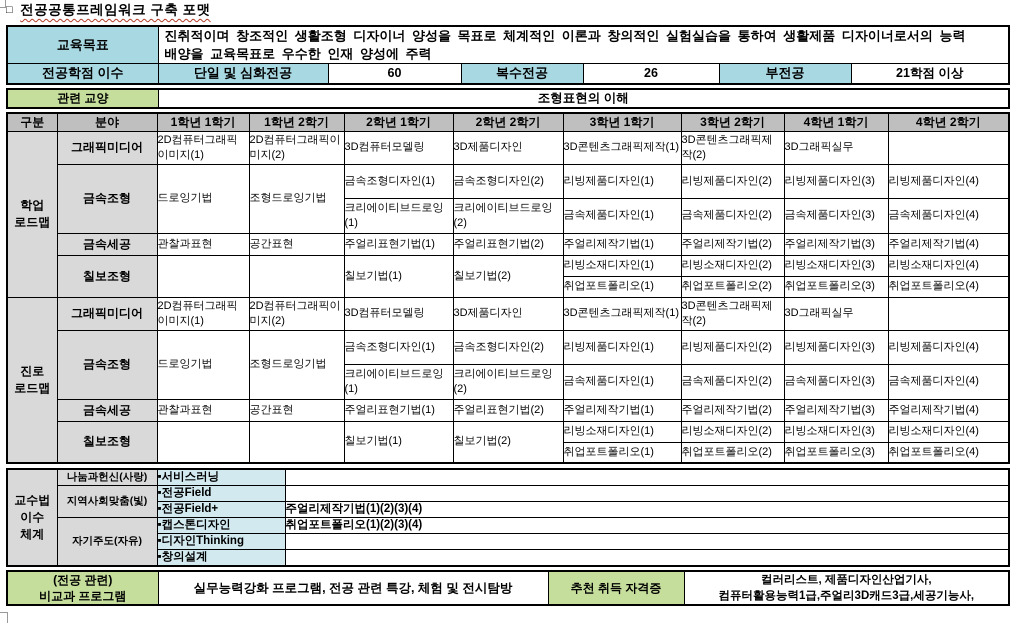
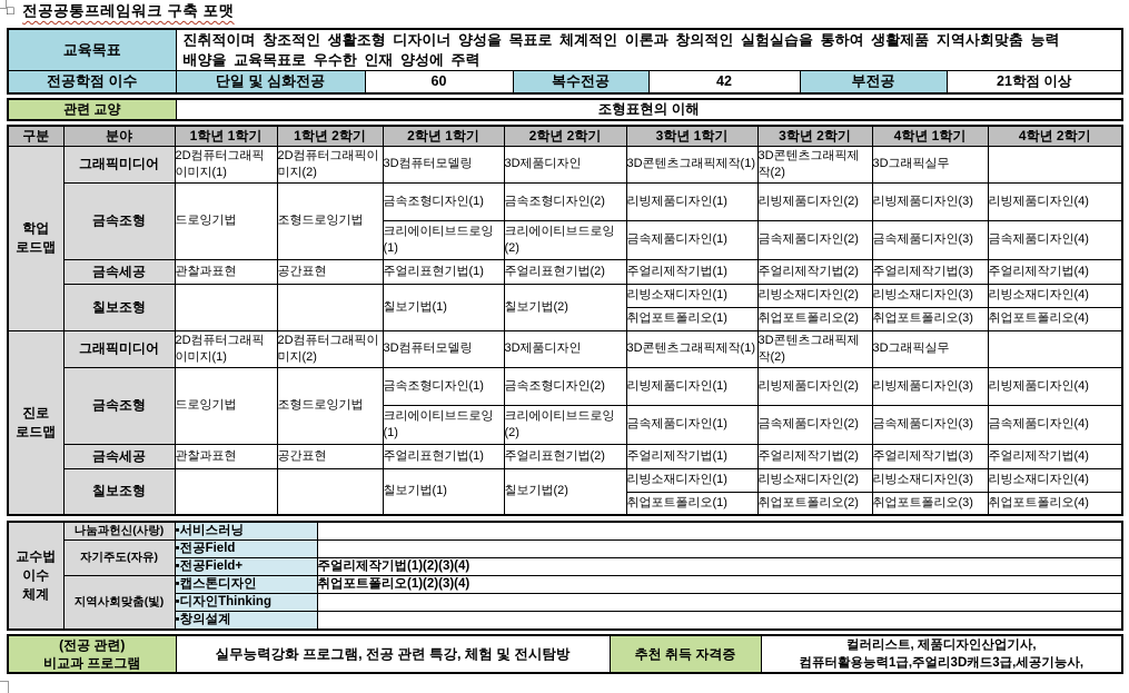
  □ 전공공통프레임워크 구축 포맷
- 교육목표	진취적이며 창조적인 생활조형 디자이너 양성을 목표로 체계적인 이론과 창의적인 실험실습을 통하여 생활제품 디자이너로서의 능력 배양을 교육목표로 우수한 인재 양성에 주력
+ 교육목표	진취적이며 창조적인 생활조형 디자이너 양성을 목표로 체계적인 이론과 창의적인 실험실습을 통하여 생활제품 지역사회맞춤 능력 배양을 교육목표로 우수한 인재 양성에 주력
- 전공학점 이수	단일 및 심화전공	60	복수전공	26	부전공	21학점 이상
+ 전공학점 이수	단일 및 심화전공	60	복수전공	42	부전공	21학점 이상
  관련 교양	조형표현의 이해
  구분	분야	1학년 1학기	1학년 2학기	2학년 1학기	2학년 2학기	3학년 1학기	3학년 2학기	4학년 1학기	4학년 2학기
  학업 로드맵	그래픽미디어	2D컴퓨터그래픽이미지(1)	2D컴퓨터그래픽이미지(2)	3D컴퓨터모델링	3D제품디자인	3D콘텐츠그래픽제작(1)	3D콘텐츠그래픽제작(2)	3D그래픽실무
  금속조형	드로잉기법	조형드로잉기법	금속조형디자인(1)	금속조형디자인(2)	리빙제품디자인(1)	리빙제품디자인(2)	리빙제품디자인(3)	리빙제품디자인(4)
  크리에이티브드로잉(1)	크리에이티브드로잉(2)	금속제품디자인(1)	금속제품디자인(2)	금속제품디자인(3)	금속제품디자인(4)
  금속세공	관찰과표현	공간표현	주얼리표현기법(1)	주얼리표현기법(2)	주얼리제작기법(1)	주얼리제작기법(2)	주얼리제작기법(3)	주얼리제작기법(4)
  칠보조형			칠보기법(1)	칠보기법(2)	리빙소재디자인(1)	리빙소재디자인(2)	리빙소재디자인(3)	리빙소재디자인(4)
  취업포트폴리오(1)	취업포트폴리오(2)	취업포트폴리오(3)	취업포트폴리오(4)
  진로 로드맵	그래픽미디어	2D컴퓨터그래픽이미지(1)	2D컴퓨터그래픽이미지(2)	3D컴퓨터모델링	3D제품디자인	3D콘텐츠그래픽제작(1)	3D콘텐츠그래픽제작(2)	3D그래픽실무
  금속조형	드로잉기법	조형드로잉기법	금속조형디자인(1)	금속조형디자인(2)	리빙제품디자인(1)	리빙제품디자인(2)	리빙제품디자인(3)	리빙제품디자인(4)
  크리에이티브드로잉(1)	크리에이티브드로잉(2)	금속제품디자인(1)	금속제품디자인(2)	금속제품디자인(3)	금속제품디자인(4)
  금속세공	관찰과표현	공간표현	주얼리표현기법(1)	주얼리표현기법(2)	주얼리제작기법(1)	주얼리제작기법(2)	주얼리제작기법(3)	주얼리제작기법(4)
  칠보조형			칠보기법(1)	칠보기법(2)	리빙소재디자인(1)	리빙소재디자인(2)	리빙소재디자인(3)	리빙소재디자인(4)
  취업포트폴리오(1)	취업포트폴리오(2)	취업포트폴리오(3)	취업포트폴리오(4)
  교수법 이수 체계	나눔과헌신(사랑)	▪서비스러닝
- 지역사회맞춤(빛)	▪전공Field
+ 자기주도(자유)	▪전공Field
  ▪전공Field+	주얼리제작기법(1)(2)(3)(4)
- 자기주도(자유)	▪캡스톤디자인	취업포트폴리오(1)(2)(3)(4)
+ 지역사회맞춤(빛)	▪캡스톤디자인	취업포트폴리오(1)(2)(3)(4)
  ▪디자인Thinking
  ▪창의설계
  (전공 관련) 비교과 프로그램	실무능력강화 프로그램, 전공 관련 특강, 체험 및 전시탐방	추천 취득 자격증	컬러리스트, 제품디자인산업기사, 컴퓨터활용능력1급,주얼리3D캐드3급,세공기능사,
